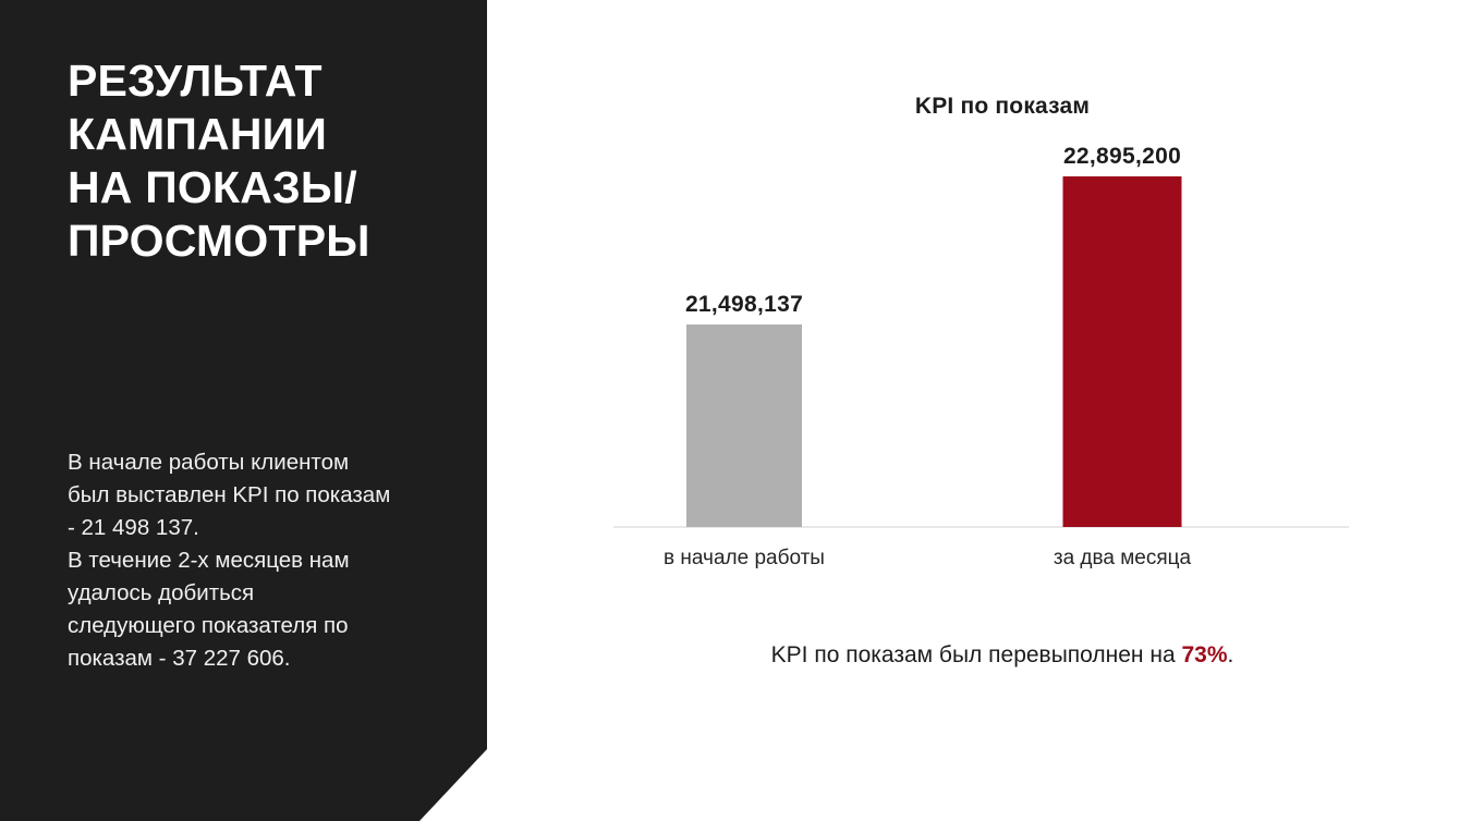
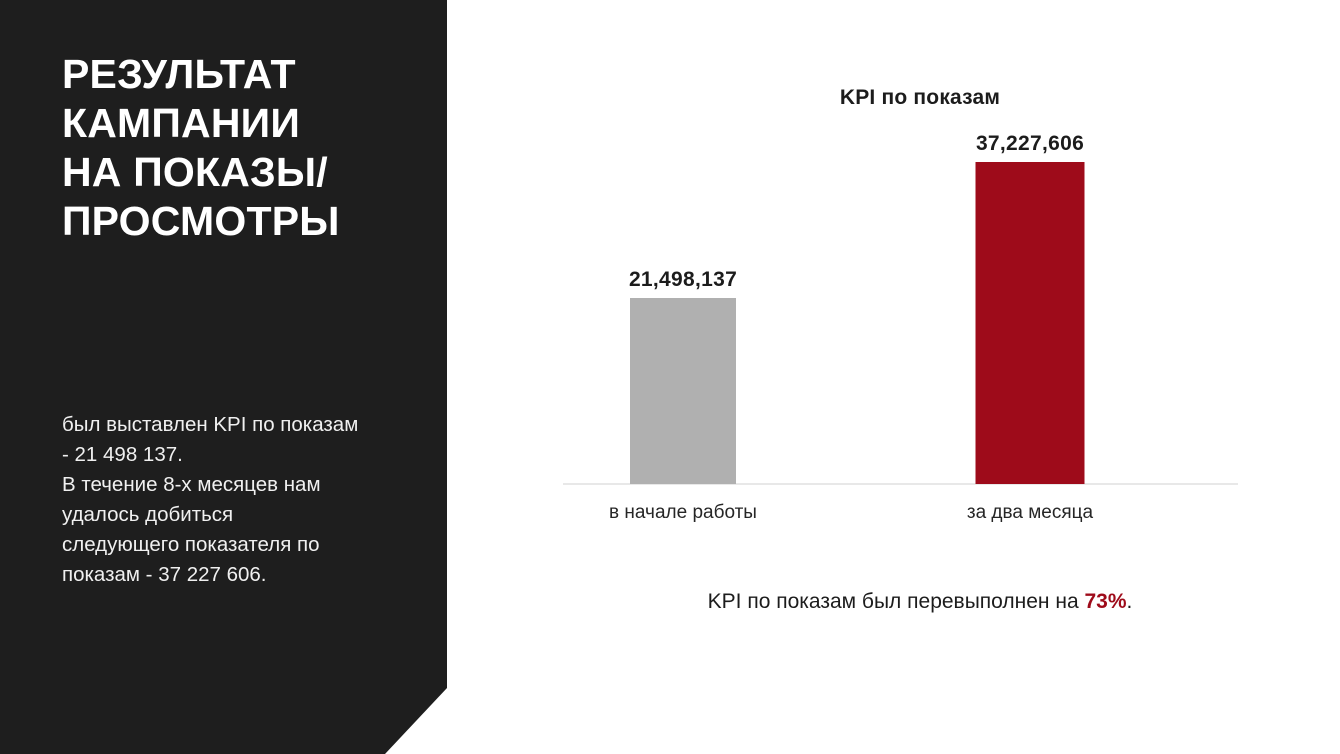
  РЕЗУЛЬТАТ
  КАМПАНИИ
  НА ПОКАЗЫ/
  ПРОСМОТРЫ
- В начале работы клиентом
  был выставлен KPI по показам
  - 21 498 137.
- В течение 2-х месяцев нам
+ В течение 8-х месяцев нам
  удалось добиться
  следующего показателя по
  показам - 37 227 606.
  KPI по показам
  21,498,137
  в начале работы
- 22,895,200
+ 37,227,606
  за два месяца
  KPI по показам был перевыполнен на 73%.
